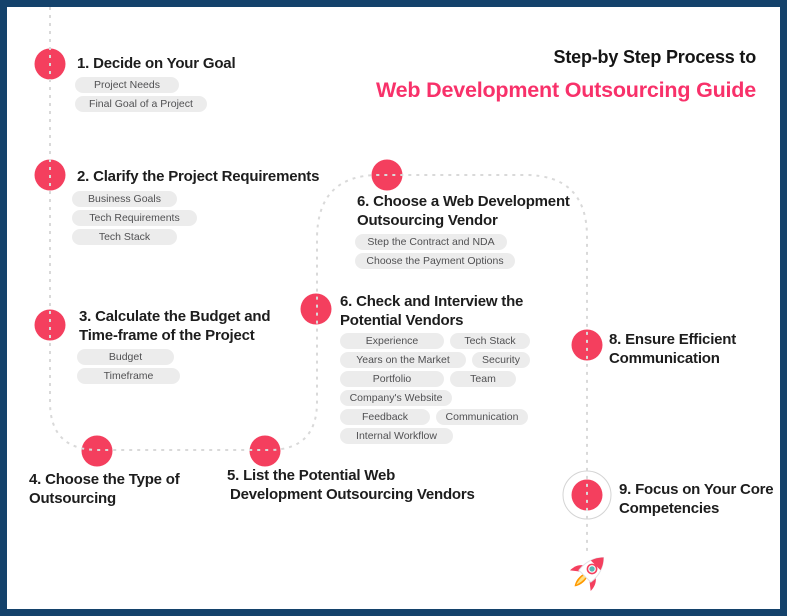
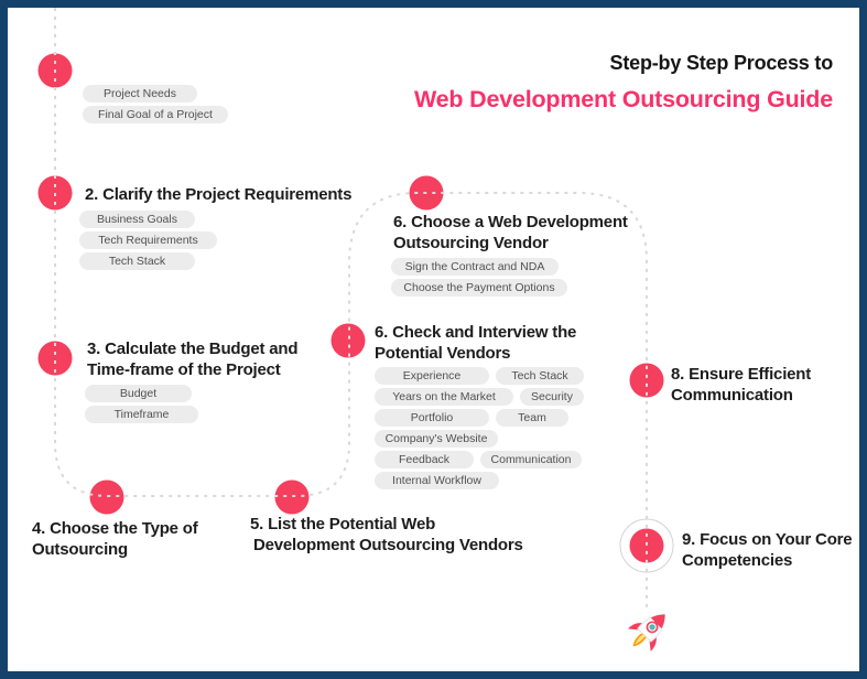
  Step-by Step Process to
  Web Development Outsourcing Guide
- 1. Decide on Your Goal
  Project Needs
  Final Goal of a Project
  2. Clarify the Project Requirements
  Business Goals
  Tech Requirements
  Tech Stack
  3. Calculate the Budget and
  Time-frame of the Project
  Budget
  Timeframe
  4. Choose the Type of
  Outsourcing
  5. List the Potential Web
  Development Outsourcing Vendors
  6. Check and Interview the
  Potential Vendors
  Experience
  Tech Stack
  Years on the Market
  Security
  Portfolio
  Team
  Company's Website
  Feedback
  Communication
  Internal Workflow
  6. Choose a Web Development
  Outsourcing Vendor
- Step the Contract and NDA
+ Sign the Contract and NDA
  Choose the Payment Options
  8. Ensure Efficient
  Communication
  9. Focus on Your Core
  Competencies
